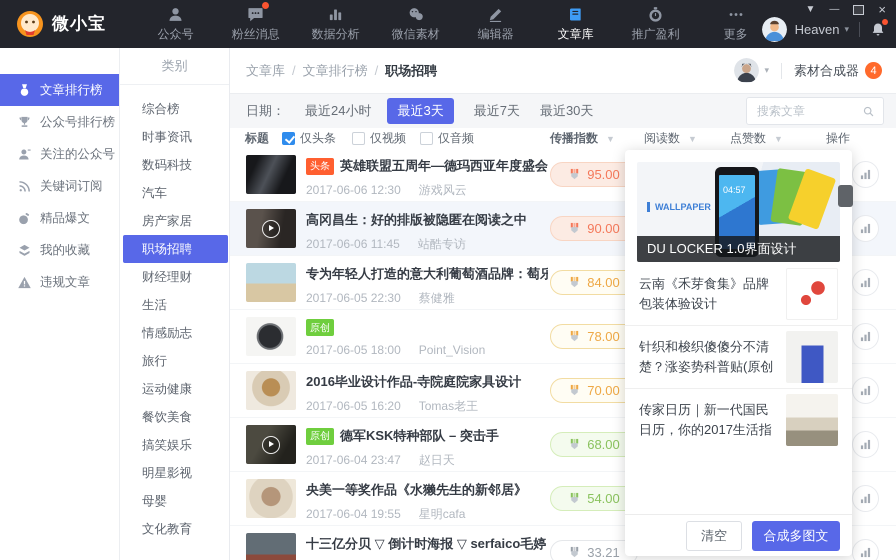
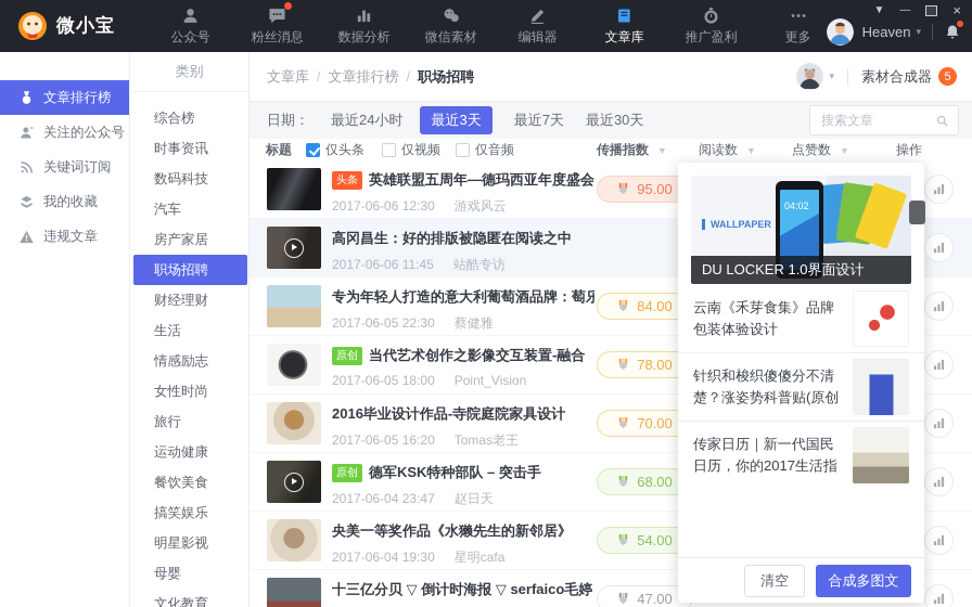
  微小宝
  公众号
  粉丝消息
  数据分析
  微信素材
  编辑器
  文章库
  推广盈利
  更多
  Heaven
  ▾
  ▼
  —
  ×
  文章排行榜
- 公众号排行榜
  关注的公众号
  关键词订阅
- 精品爆文
  我的收藏
  违规文章
  类别
  综合榜
  时事资讯
  数码科技
  汽车
  房产家居
  职场招聘
  财经理财
  生活
  情感励志
+ 女性时尚
  旅行
  运动健康
  餐饮美食
  搞笑娱乐
  明星影视
  母婴
  文化教育
  文章库
  /
  文章排行榜
  /
  职场招聘
  ▾
  素材合成器
- 4
+ 5
  日期：
  最近24小时
  最近3天
  最近7天
  最近30天
  搜索文章
  标题
  仅头条
  仅视频
  仅音频
  传播指数 ▼
  阅读数 ▼
  点赞数 ▼
  操作
  头条
  英雄联盟五周年—德玛西亚年度盛会
  2017-06-06 12:30 游戏风云
  95.00
  高冈昌生：好的排版被隐匿在阅读之中
  2017-06-06 11:45 站酷专访
- 90.00
  专为年轻人打造的意大利葡萄酒品牌：萄乐
  2017-06-05 22:30 蔡健雅
  84.00
  原创
+ 当代艺术创作之影像交互装置-融合
  2017-06-05 18:00 Point_Vision
  78.00
  2016毕业设计作品-寺院庭院家具设计
  2017-06-05 16:20 Tomas老王
  70.00
  原创
  德军KSK特种部队 – 突击手
  2017-06-04 23:47 赵日天
  68.00
  央美一等奖作品《水獭先生的新邻居》
- 2017-06-04 19:55 星明cafa
+ 2017-06-04 19:30 星明cafa
  54.00
  十三亿分贝 ▽ 倒计时海报 ▽ serfaico毛婷
- 33.21
+ 47.00
  WALLPAPER
- 04:57
+ 04:02
  DU LOCKER 1.0界面设计
  云南《禾芽食集》品牌包装体验设计
  针织和梭织傻傻分不清楚？涨姿势科普贴(原创
  传家日历｜新一代国民日历，你的2017生活指
  清空
  合成多图文
